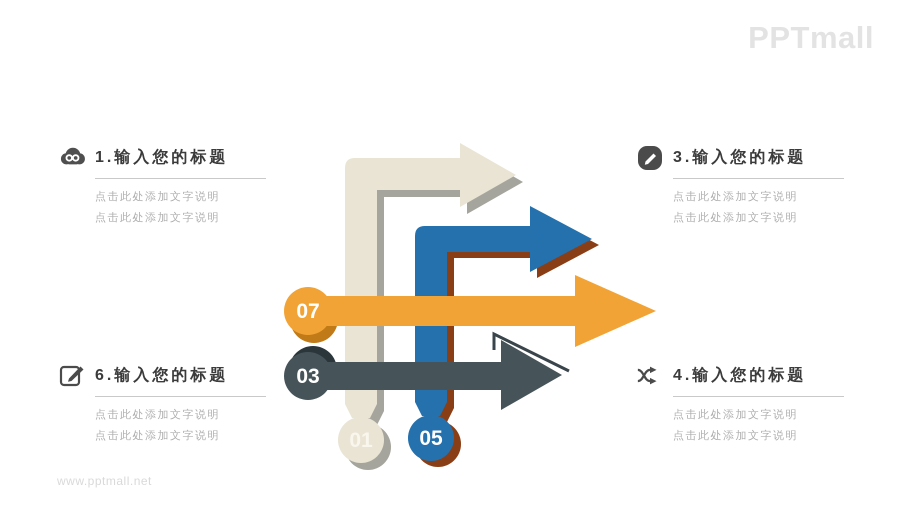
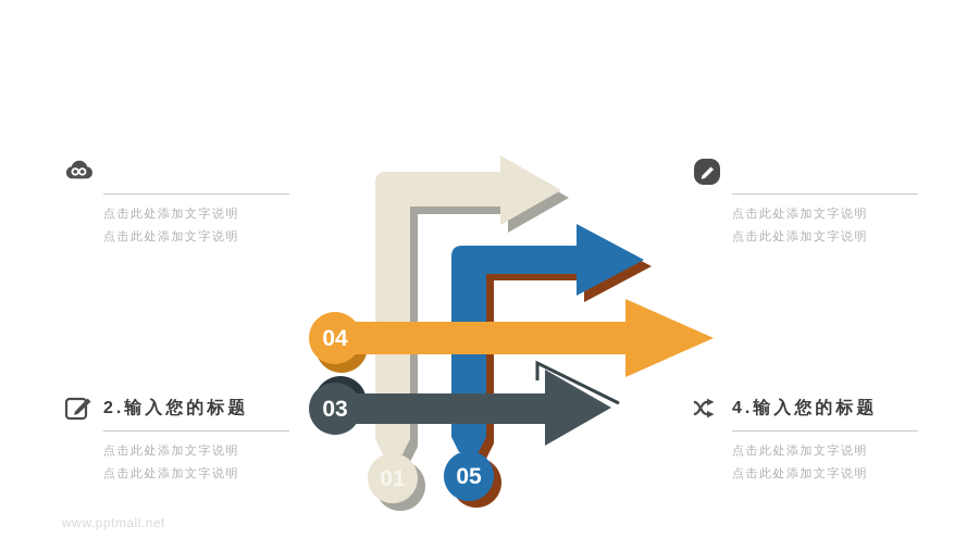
- PPTmall
  01
  05
  03
- 07
+ 04
- 1.输入您的标题
  点击此处添加文字说明
  点击此处添加文字说明
- 6.输入您的标题
+ 2.输入您的标题
  点击此处添加文字说明
  点击此处添加文字说明
- 3.输入您的标题
  点击此处添加文字说明
  点击此处添加文字说明
  4.输入您的标题
  点击此处添加文字说明
  点击此处添加文字说明
  www.pptmall.net
